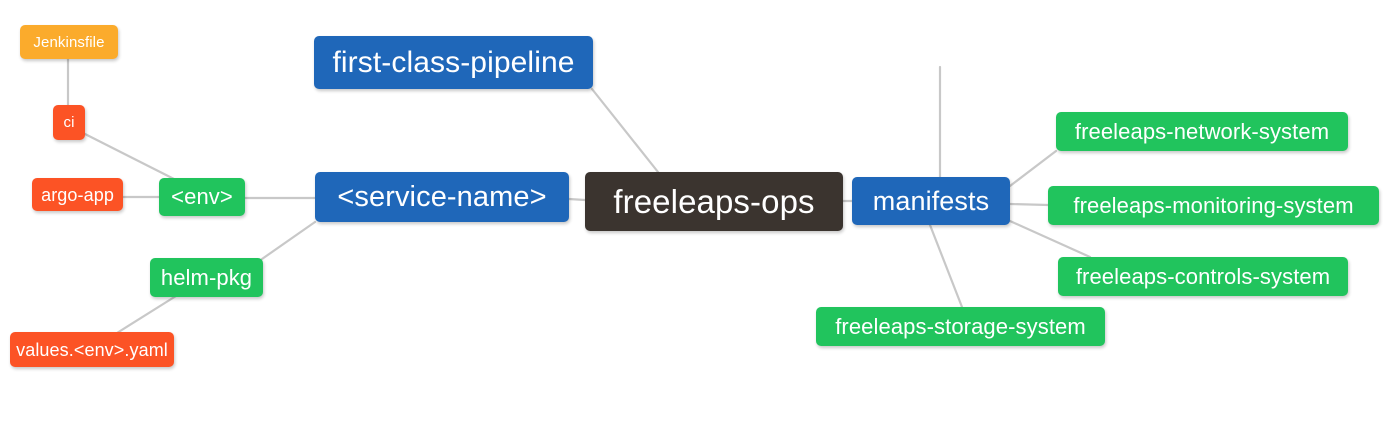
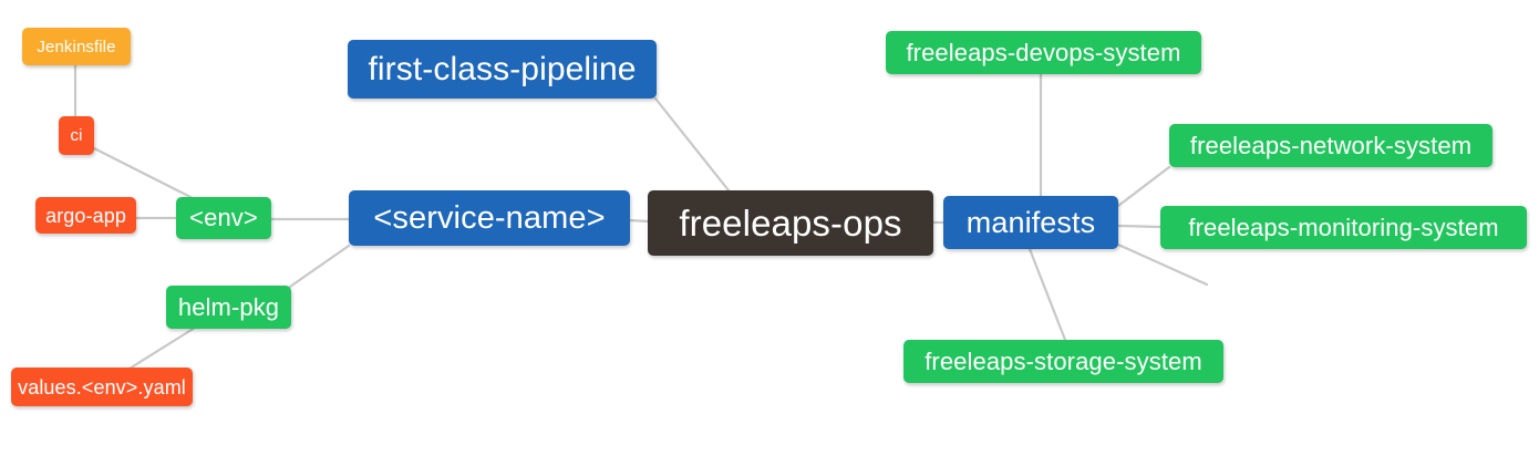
  freeleaps-ops
  first-class-pipeline
  <service-name>
  manifests
  <env>
  helm-pkg
  Jenkinsfile
  ci
  argo-app
  values.<env>.yaml
+ freeleaps-devops-system
  freeleaps-network-system
  freeleaps-monitoring-system
- freeleaps-controls-system
  freeleaps-storage-system
